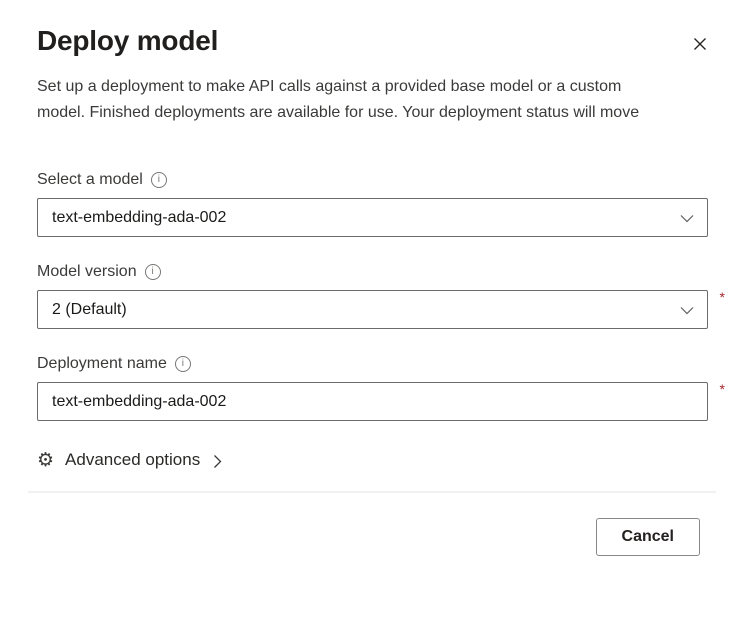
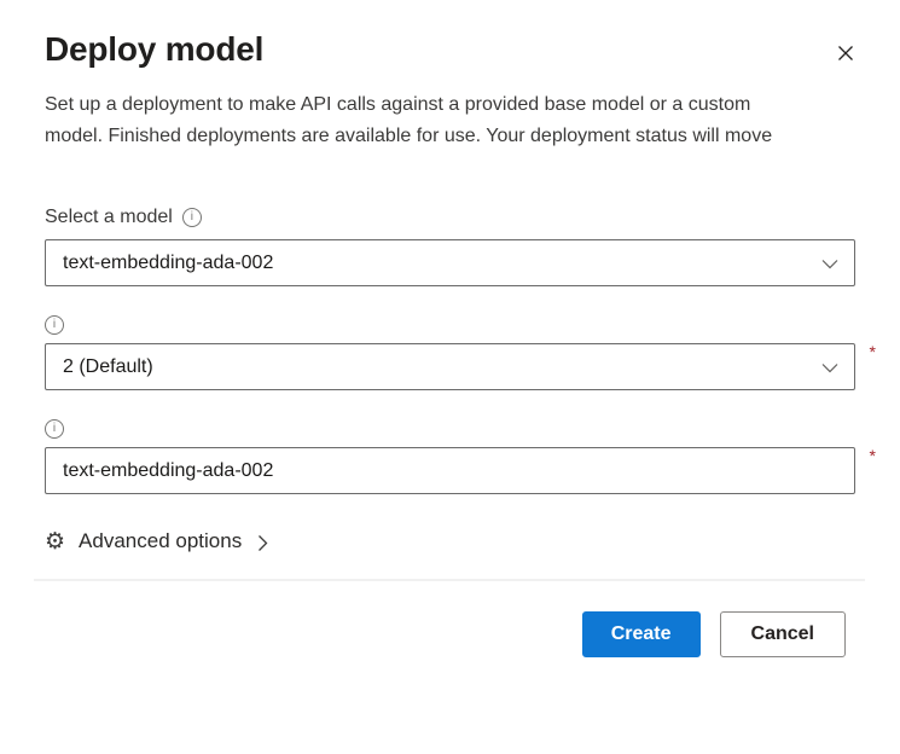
  Deploy model
  Set up a deployment to make API calls against a provided base model or a custom
  model. Finished deployments are available for use. Your deployment status will move
  Select a model
  i
  text-embedding-ada-002
- Model version
  i
  2 (Default)
  *
- Deployment name
  i
  text-embedding-ada-002
  *
  ⚙
  Advanced options
+ Create
  Cancel
